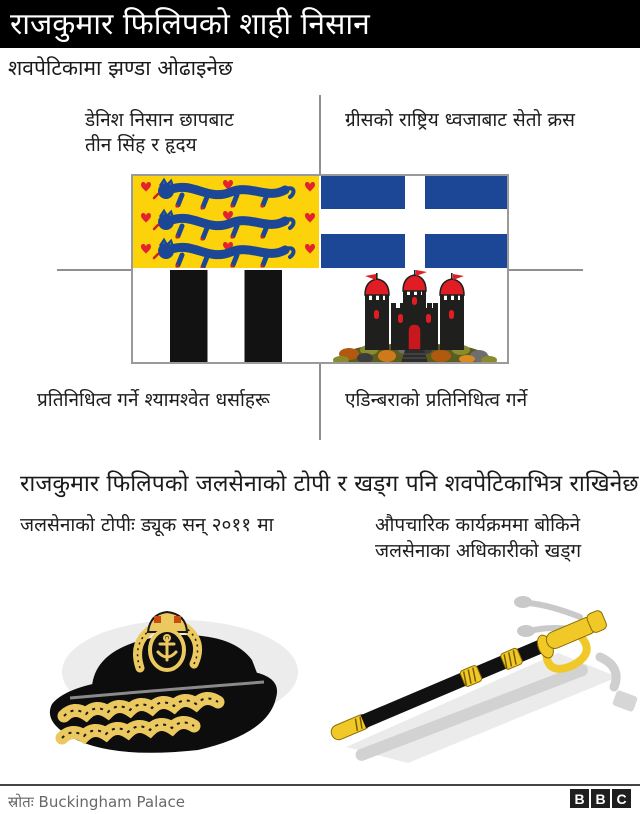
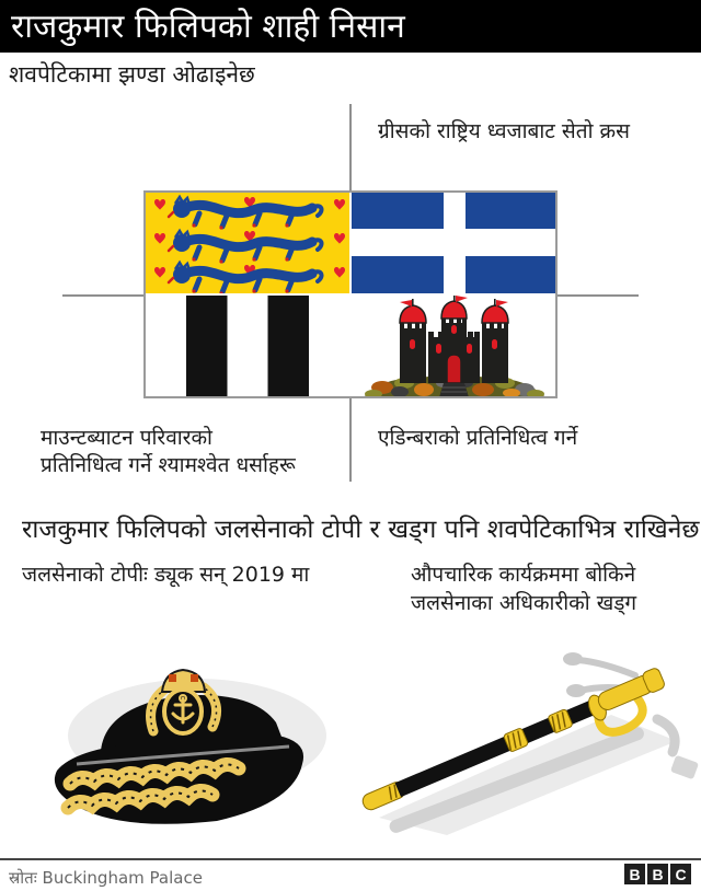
  राजकुमार फिलिपको शाही निसान
  शवपेटिकामा झण्डा ओढाइनेछ
- डेनिश निसान छापबाट
- तीन सिंह र हृदय
  ग्रीसको राष्ट्रिय ध्वजाबाट सेतो क्रस
+ माउन्टब्याटन परिवारको
  प्रतिनिधित्व गर्ने श्यामश्वेत धर्साहरू
  एडिन्बराको प्रतिनिधित्व गर्ने
  राजकुमार फिलिपको जलसेनाको टोपी र खड्ग पनि शवपेटिकाभित्र राखिनेछ
- जलसेनाको टोपीः ड्यूक सन् २०११ मा
+ जलसेनाको टोपीः ड्यूक सन् 2019 मा
  औपचारिक कार्यक्रममा बोकिने
  जलसेनाका अधिकारीको खड्ग
  स्रोतः Buckingham Palace
  B
  B
  C
